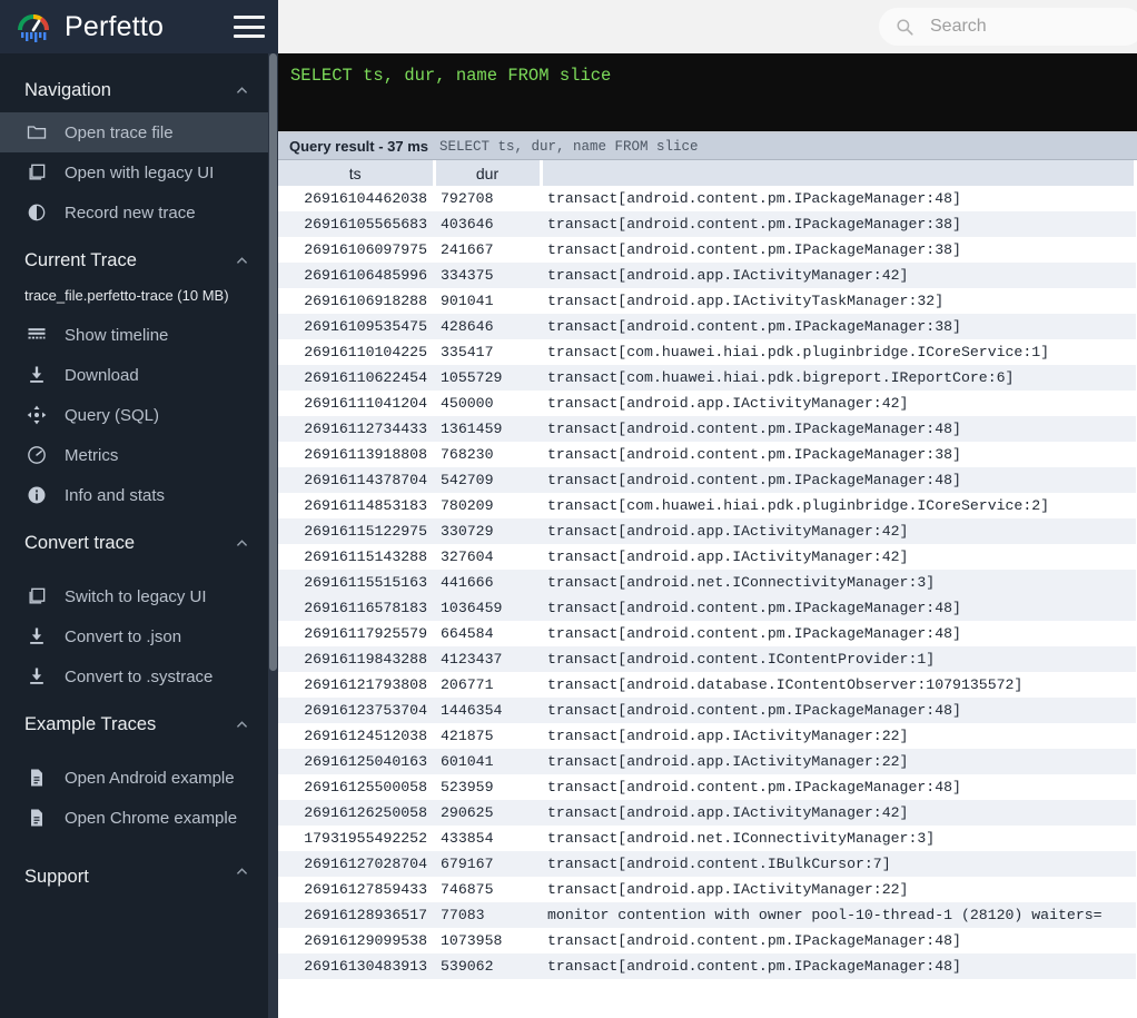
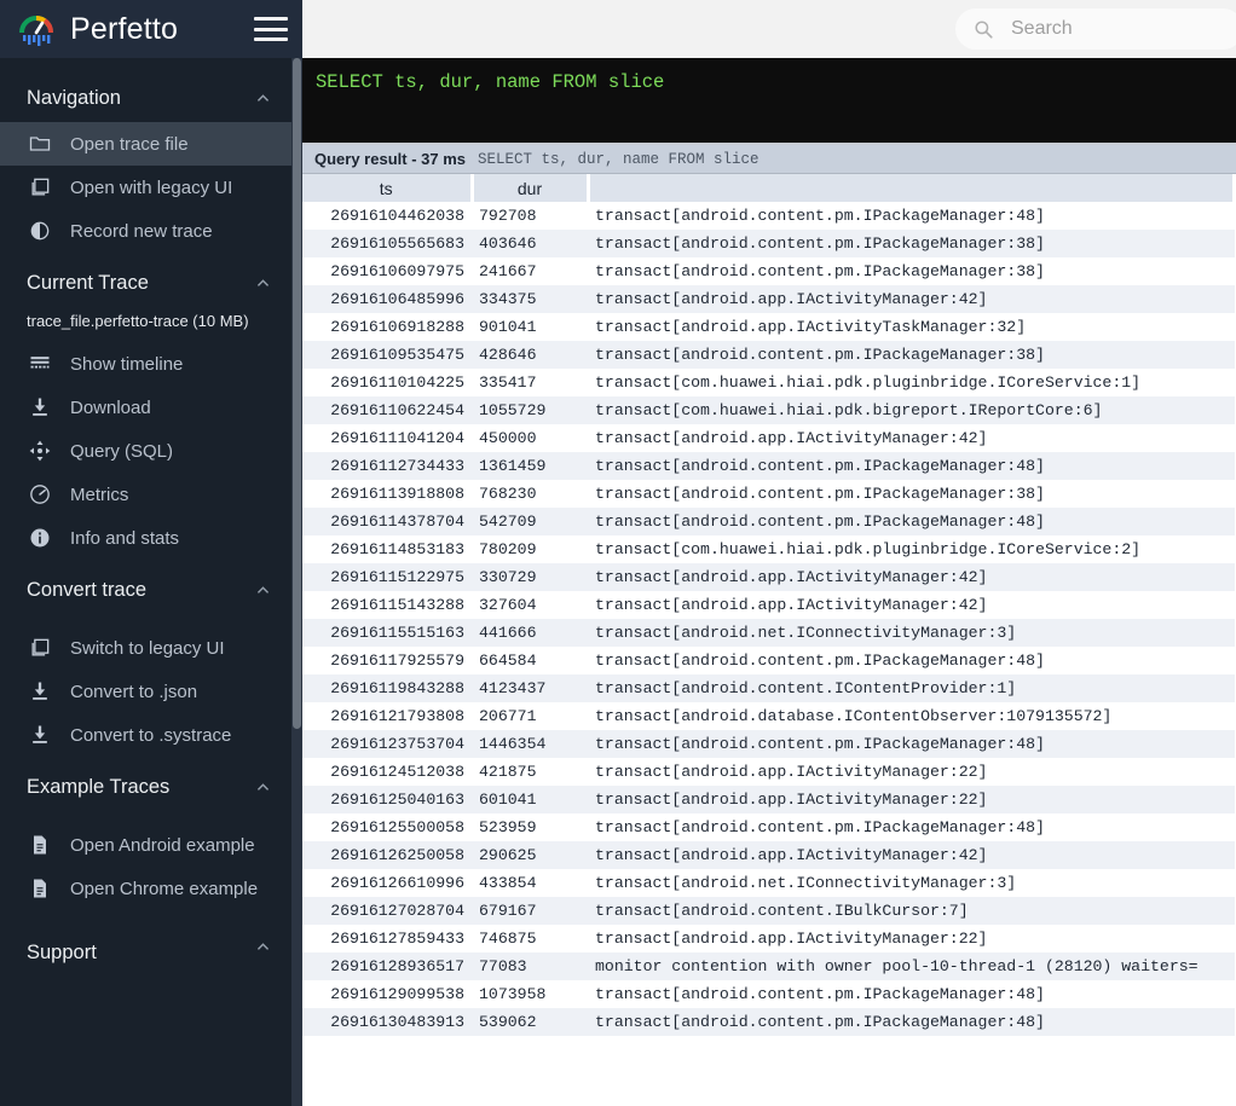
  Perfetto
  Navigation
  Open trace file
  Open with legacy UI
  Record new trace
  Current Trace
  trace_file.perfetto-trace (10 MB)
  Show timeline
  Download
  Query (SQL)
  Metrics
  Info and stats
  Convert trace
  Switch to legacy UI
  Convert to .json
  Convert to .systrace
  Example Traces
  Open Android example
  Open Chrome example
  Support
  Search
  SELECT ts, dur, name FROM slice
  Query result - 37 ms
  SELECT ts, dur, name FROM slice
  ts	dur
  26916104462038	792708	transact[android.content.pm.IPackageManager:48]
  26916105565683	403646	transact[android.content.pm.IPackageManager:38]
  26916106097975	241667	transact[android.content.pm.IPackageManager:38]
  26916106485996	334375	transact[android.app.IActivityManager:42]
  26916106918288	901041	transact[android.app.IActivityTaskManager:32]
  26916109535475	428646	transact[android.content.pm.IPackageManager:38]
  26916110104225	335417	transact[com.huawei.hiai.pdk.pluginbridge.ICoreService:1]
  26916110622454	1055729	transact[com.huawei.hiai.pdk.bigreport.IReportCore:6]
  26916111041204	450000	transact[android.app.IActivityManager:42]
  26916112734433	1361459	transact[android.content.pm.IPackageManager:48]
  26916113918808	768230	transact[android.content.pm.IPackageManager:38]
  26916114378704	542709	transact[android.content.pm.IPackageManager:48]
  26916114853183	780209	transact[com.huawei.hiai.pdk.pluginbridge.ICoreService:2]
  26916115122975	330729	transact[android.app.IActivityManager:42]
  26916115143288	327604	transact[android.app.IActivityManager:42]
  26916115515163	441666	transact[android.net.IConnectivityManager:3]
- 26916116578183	1036459	transact[android.content.pm.IPackageManager:48]
  26916117925579	664584	transact[android.content.pm.IPackageManager:48]
  26916119843288	4123437	transact[android.content.IContentProvider:1]
  26916121793808	206771	transact[android.database.IContentObserver:1079135572]
  26916123753704	1446354	transact[android.content.pm.IPackageManager:48]
  26916124512038	421875	transact[android.app.IActivityManager:22]
  26916125040163	601041	transact[android.app.IActivityManager:22]
  26916125500058	523959	transact[android.content.pm.IPackageManager:48]
  26916126250058	290625	transact[android.app.IActivityManager:42]
- 17931955492252	433854	transact[android.net.IConnectivityManager:3]
+ 26916126610996	433854	transact[android.net.IConnectivityManager:3]
  26916127028704	679167	transact[android.content.IBulkCursor:7]
  26916127859433	746875	transact[android.app.IActivityManager:22]
  26916128936517	77083	monitor contention with owner pool-10-thread-1 (28120) waiters=
  26916129099538	1073958	transact[android.content.pm.IPackageManager:48]
  26916130483913	539062	transact[android.content.pm.IPackageManager:48]
